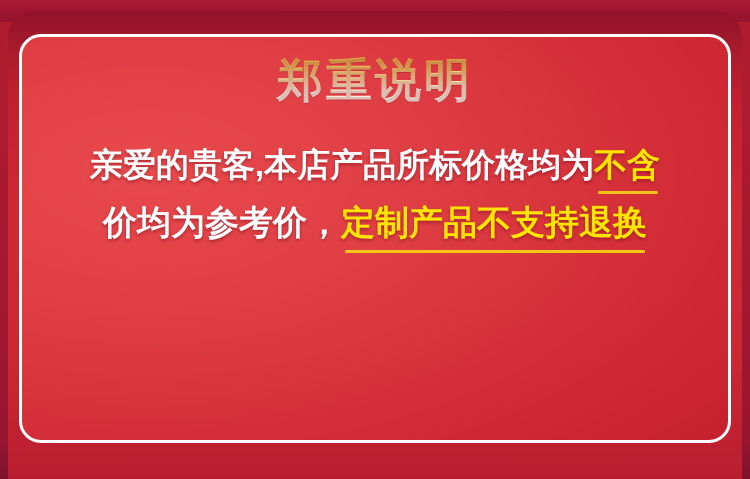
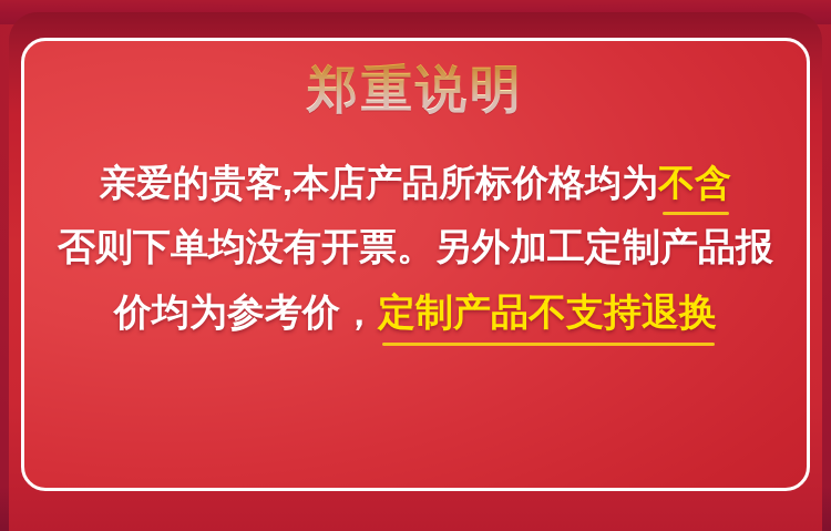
  郑重说明
  亲爱的贵客,本店产品所标价格均为不含
+ 否则下单均没有开票。另外加工定制产品报
  价均为参考价，定制产品不支持退换
